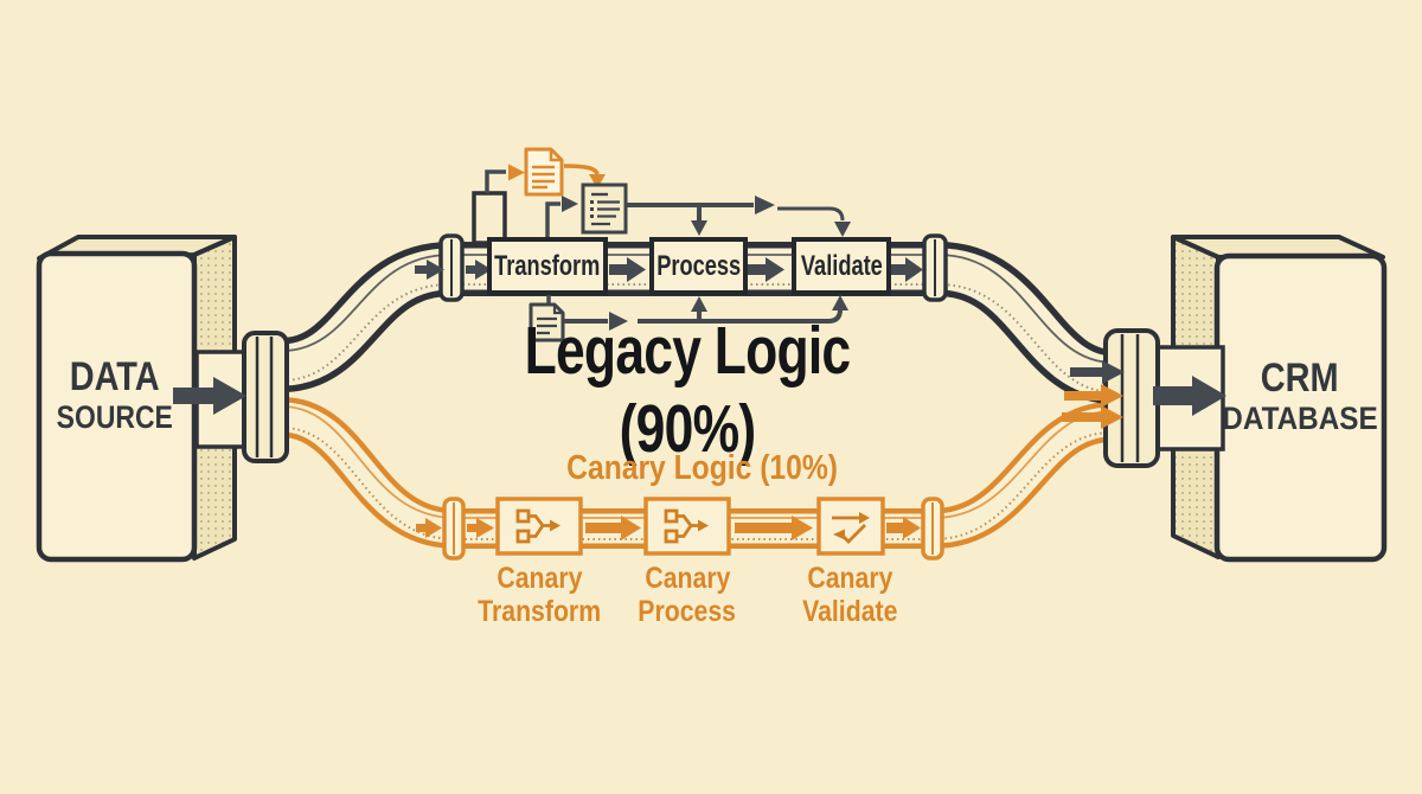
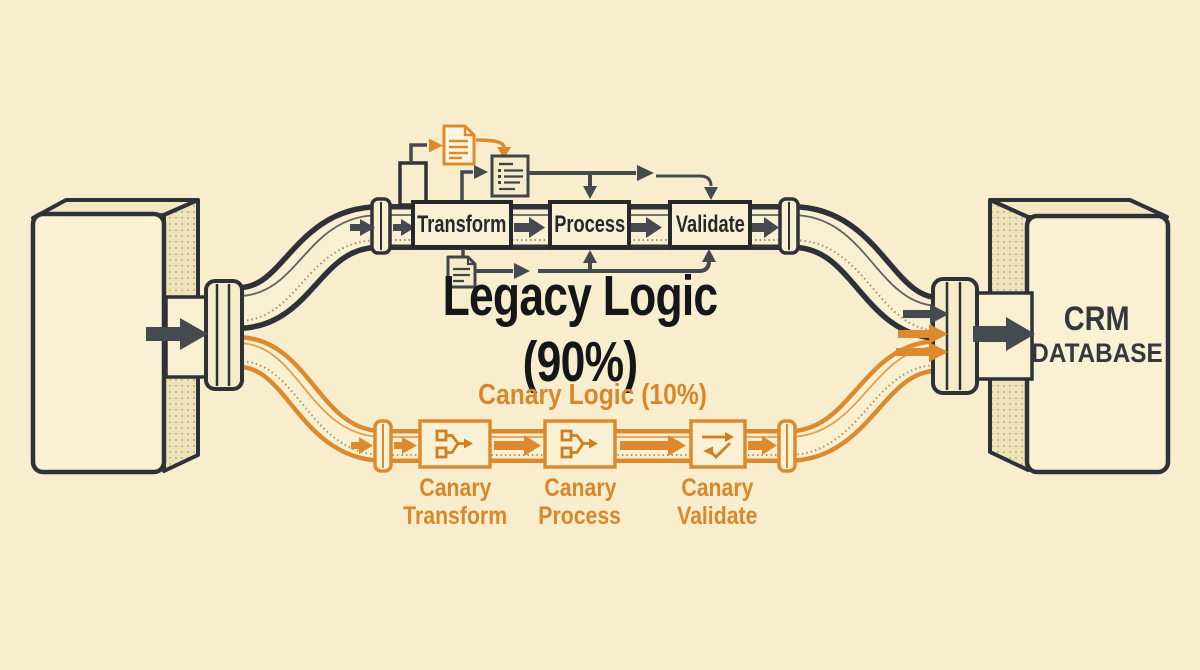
  Transform
  Process
  Validate
- DATA
- SOURCE
  CRM
  DATABASE
  Legacy Logic (90%)
  Canary Logic (10%)
  Canary
  Transform
  Canary
  Process
  Canary
  Validate
